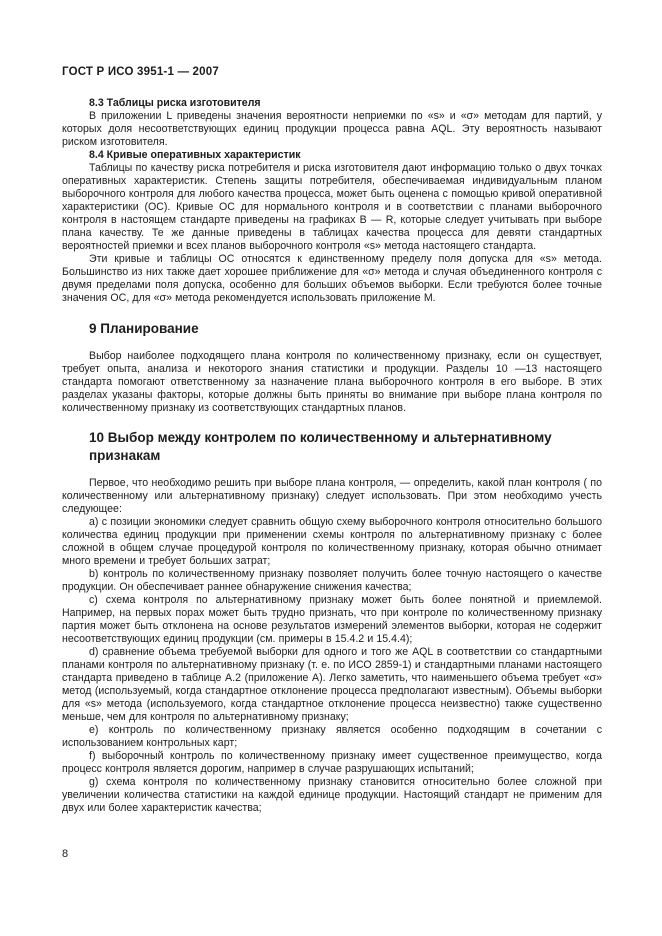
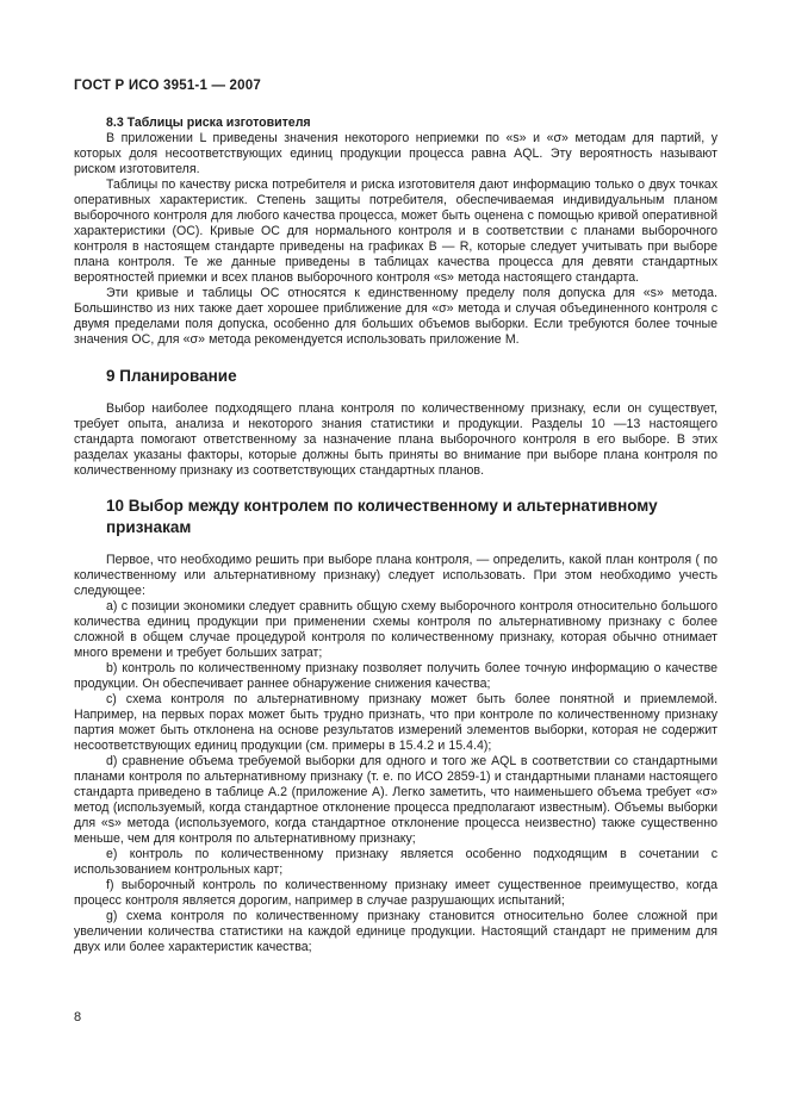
  ГОСТ Р ИСО 3951-1 — 2007
  8.3 Таблицы риска изготовителя
- В приложении L приведены значения вероятности неприемки по «s» и «σ» методам для партий, у которых доля несоответствующих единиц продукции процесса равна AQL. Эту вероятность называют риском изготовителя.
+ В приложении L приведены значения некоторого неприемки по «s» и «σ» методам для партий, у которых доля несоответствующих единиц продукции процесса равна AQL. Эту вероятность называют риском изготовителя.
- 8.4 Кривые оперативных характеристик
- Таблицы по качеству риска потребителя и риска изготовителя дают информацию только о двух точках оперативных характеристик. Степень защиты потребителя, обеспечиваемая индивидуальным планом выборочного контроля для любого качества процесса, может быть оценена с помощью кривой оперативной характеристики (ОС). Кривые ОС для нормального контроля и в соответствии с планами выборочного контроля в настоящем стандарте приведены на графиках B — R, которые следует учитывать при выборе плана качеству. Те же данные приведены в таблицах качества процесса для девяти стандартных вероятностей приемки и всех планов выборочного контроля «s» метода настоящего стандарта.
+ Таблицы по качеству риска потребителя и риска изготовителя дают информацию только о двух точках оперативных характеристик. Степень защиты потребителя, обеспечиваемая индивидуальным планом выборочного контроля для любого качества процесса, может быть оценена с помощью кривой оперативной характеристики (ОС). Кривые ОС для нормального контроля и в соответствии с планами выборочного контроля в настоящем стандарте приведены на графиках B — R, которые следует учитывать при выборе плана контроля. Те же данные приведены в таблицах качества процесса для девяти стандартных вероятностей приемки и всех планов выборочного контроля «s» метода настоящего стандарта.
  Эти кривые и таблицы ОС относятся к единственному пределу поля допуска для «s» метода. Большинство из них также дает хорошее приближение для «σ» метода и случая объединенного контроля с двумя пределами поля допуска, особенно для больших объемов выборки. Если требуются более точные значения ОС, для «σ» метода рекомендуется использовать приложение М.
  9 Планирование
  Выбор наиболее подходящего плана контроля по количественному признаку, если он существует, требует опыта, анализа и некоторого знания статистики и продукции. Разделы 10 —13 настоящего стандарта помогают ответственному за назначение плана выборочного контроля в его выборе. В этих разделах указаны факторы, которые должны быть приняты во внимание при выборе плана контроля по количественному признаку из соответствующих стандартных планов.
  10 Выбор между контролем по количественному и альтернативному признакам
  Первое, что необходимо решить при выборе плана контроля, — определить, какой план контроля ( по количественному или альтернативному признаку) следует использовать. При этом необходимо учесть следующее:
  a) с позиции экономики следует сравнить общую схему выборочного контроля относительно большого количества единиц продукции при применении схемы контроля по альтернативному признаку с более сложной в общем случае процедурой контроля по количественному признаку, которая обычно отнимает много времени и требует больших затрат;
- b) контроль по количественному признаку позволяет получить более точную настоящего о качестве продукции. Он обеспечивает раннее обнаружение снижения качества;
+ b) контроль по количественному признаку позволяет получить более точную информацию о качестве продукции. Он обеспечивает раннее обнаружение снижения качества;
  c) схема контроля по альтернативному признаку может быть более понятной и приемлемой. Например, на первых порах может быть трудно признать, что при контроле по количественному признаку партия может быть отклонена на основе результатов измерений элементов выборки, которая не содержит несоответствующих единиц продукции (см. примеры в 15.4.2 и 15.4.4);
  d) сравнение объема требуемой выборки для одного и того же AQL в соответствии со стандартными планами контроля по альтернативному признаку (т. е. по ИСО 2859-1) и стандартными планами настоящего стандарта приведено в таблице А.2 (приложение А). Легко заметить, что наименьшего объема требует «σ» метод (используемый, когда стандартное отклонение процесса предполагают известным). Объемы выборки для «s» метода (используемого, когда стандартное отклонение процесса неизвестно) также существенно меньше, чем для контроля по альтернативному признаку;
  e) контроль по количественному признаку является особенно подходящим в сочетании с использованием контрольных карт;
  f) выборочный контроль по количественному признаку имеет существенное преимущество, когда процесс контроля является дорогим, например в случае разрушающих испытаний;
  g) схема контроля по количественному признаку становится относительно более сложной при увеличении количества статистики на каждой единице продукции. Настоящий стандарт не применим для двух или более характеристик качества;
  8
